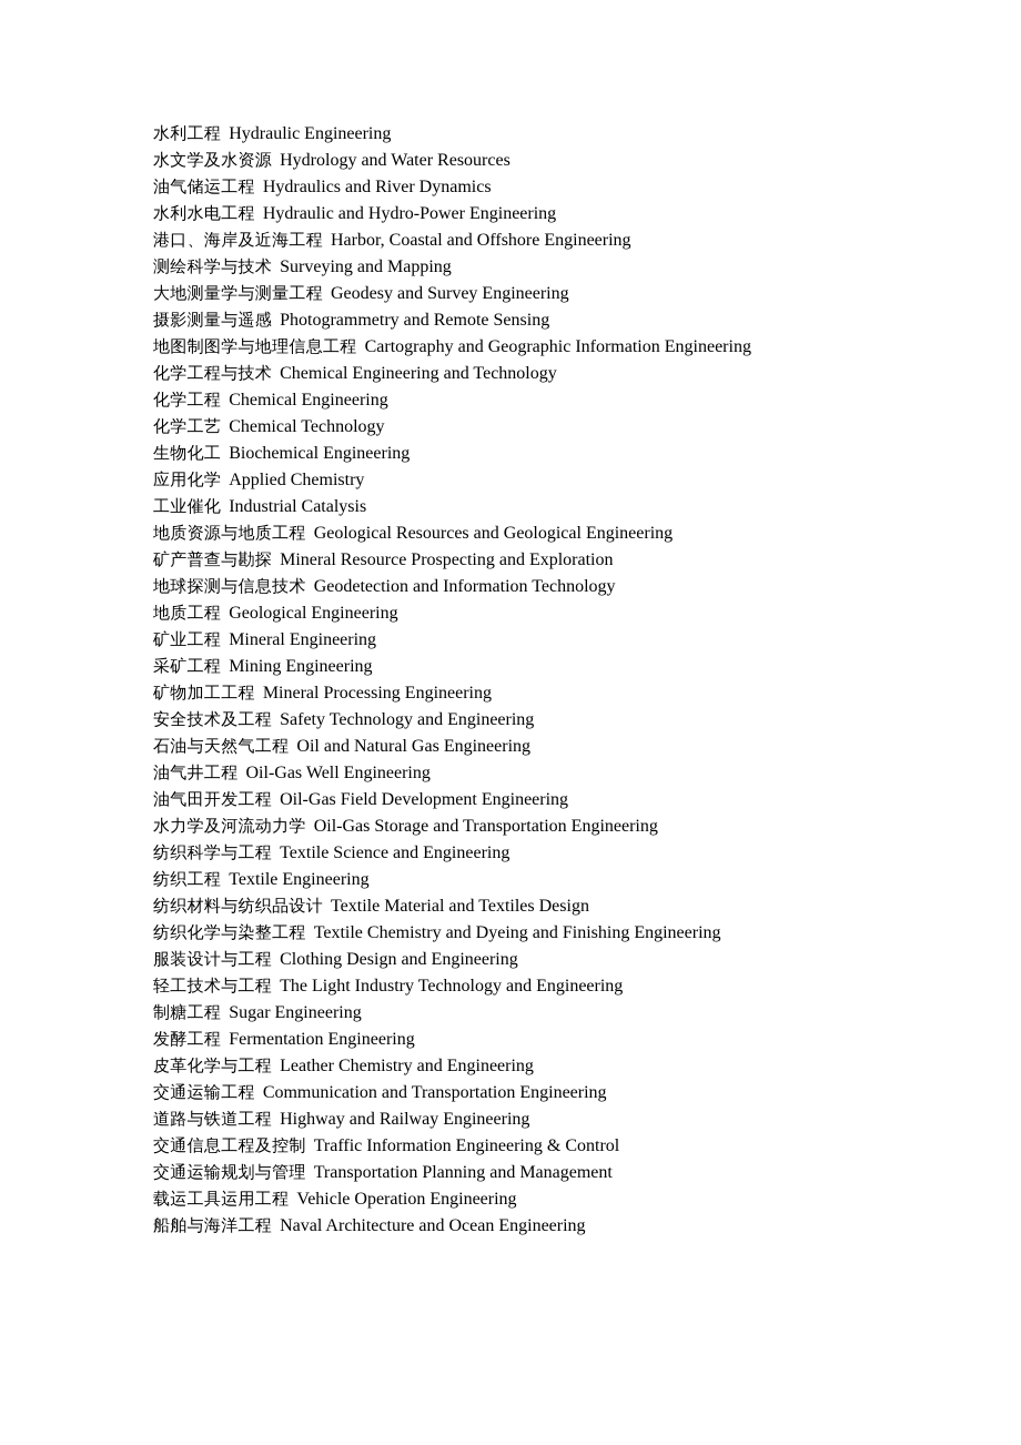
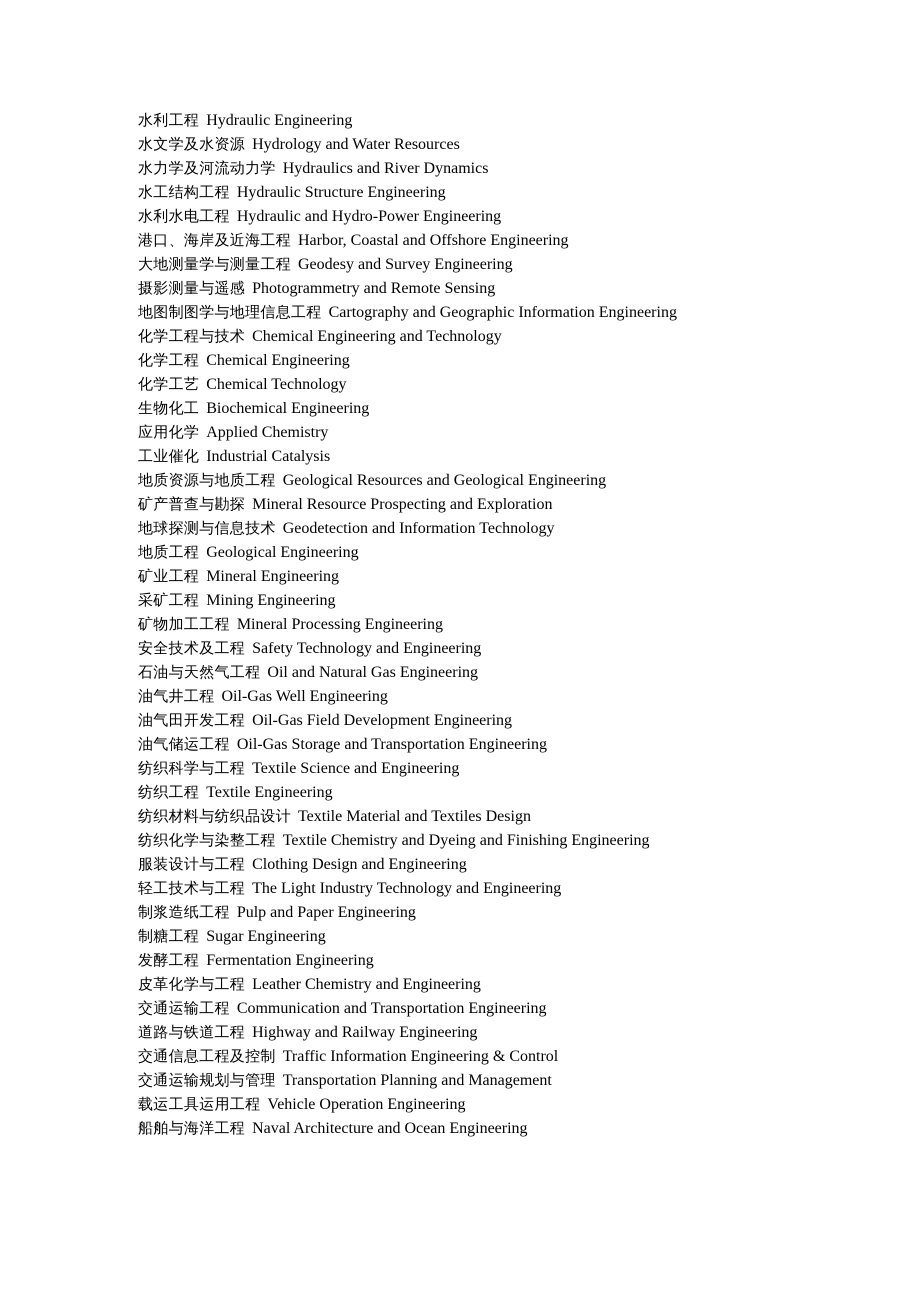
  水利工程 Hydraulic Engineering
  水文学及水资源 Hydrology and Water Resources
- 油气储运工程 Hydraulics and River Dynamics
+ 水力学及河流动力学 Hydraulics and River Dynamics
+ 水工结构工程 Hydraulic Structure Engineering
  水利水电工程 Hydraulic and Hydro-Power Engineering
  港口、海岸及近海工程 Harbor, Coastal and Offshore Engineering
- 测绘科学与技术 Surveying and Mapping
  大地测量学与测量工程 Geodesy and Survey Engineering
  摄影测量与遥感 Photogrammetry and Remote Sensing
  地图制图学与地理信息工程 Cartography and Geographic Information Engineering
  化学工程与技术 Chemical Engineering and Technology
  化学工程 Chemical Engineering
  化学工艺 Chemical Technology
  生物化工 Biochemical Engineering
  应用化学 Applied Chemistry
  工业催化 Industrial Catalysis
  地质资源与地质工程 Geological Resources and Geological Engineering
  矿产普查与勘探 Mineral Resource Prospecting and Exploration
  地球探测与信息技术 Geodetection and Information Technology
  地质工程 Geological Engineering
  矿业工程 Mineral Engineering
  采矿工程 Mining Engineering
  矿物加工工程 Mineral Processing Engineering
  安全技术及工程 Safety Technology and Engineering
  石油与天然气工程 Oil and Natural Gas Engineering
  油气井工程 Oil-Gas Well Engineering
  油气田开发工程 Oil-Gas Field Development Engineering
- 水力学及河流动力学 Oil-Gas Storage and Transportation Engineering
+ 油气储运工程 Oil-Gas Storage and Transportation Engineering
  纺织科学与工程 Textile Science and Engineering
  纺织工程 Textile Engineering
  纺织材料与纺织品设计 Textile Material and Textiles Design
  纺织化学与染整工程 Textile Chemistry and Dyeing and Finishing Engineering
  服装设计与工程 Clothing Design and Engineering
  轻工技术与工程 The Light Industry Technology and Engineering
+ 制浆造纸工程 Pulp and Paper Engineering
  制糖工程 Sugar Engineering
  发酵工程 Fermentation Engineering
  皮革化学与工程 Leather Chemistry and Engineering
  交通运输工程 Communication and Transportation Engineering
  道路与铁道工程 Highway and Railway Engineering
  交通信息工程及控制 Traffic Information Engineering & Control
  交通运输规划与管理 Transportation Planning and Management
  载运工具运用工程 Vehicle Operation Engineering
  船舶与海洋工程 Naval Architecture and Ocean Engineering
